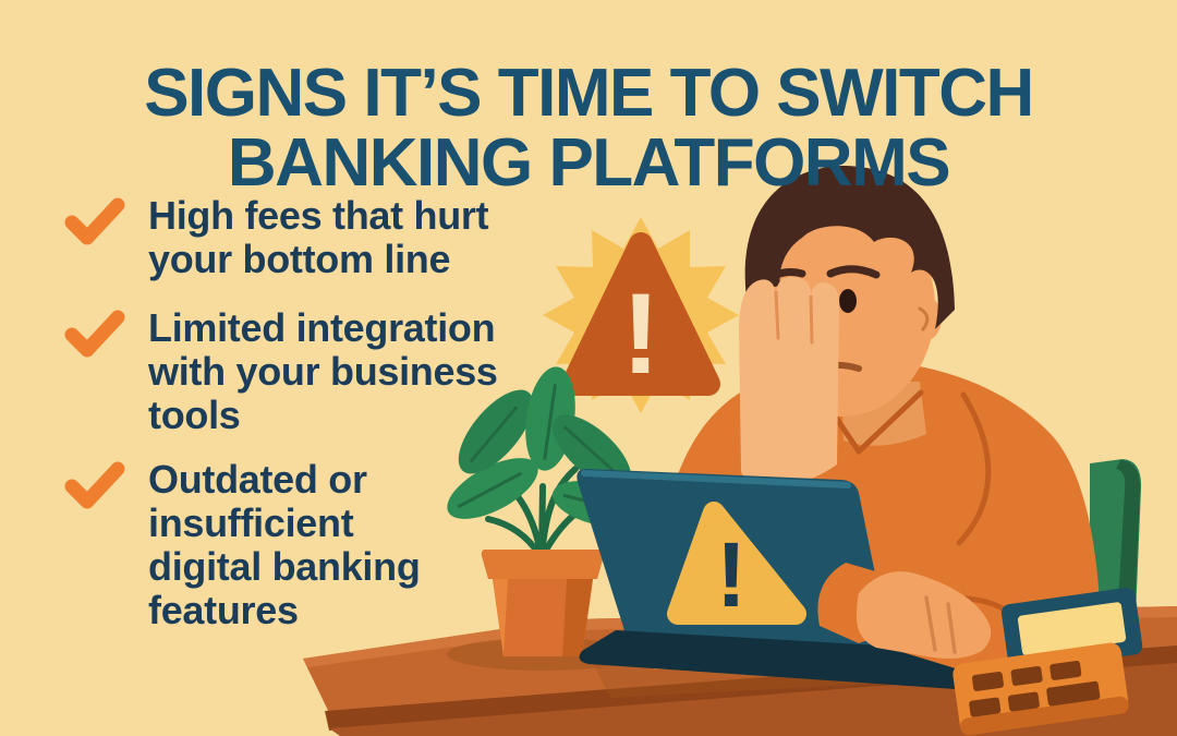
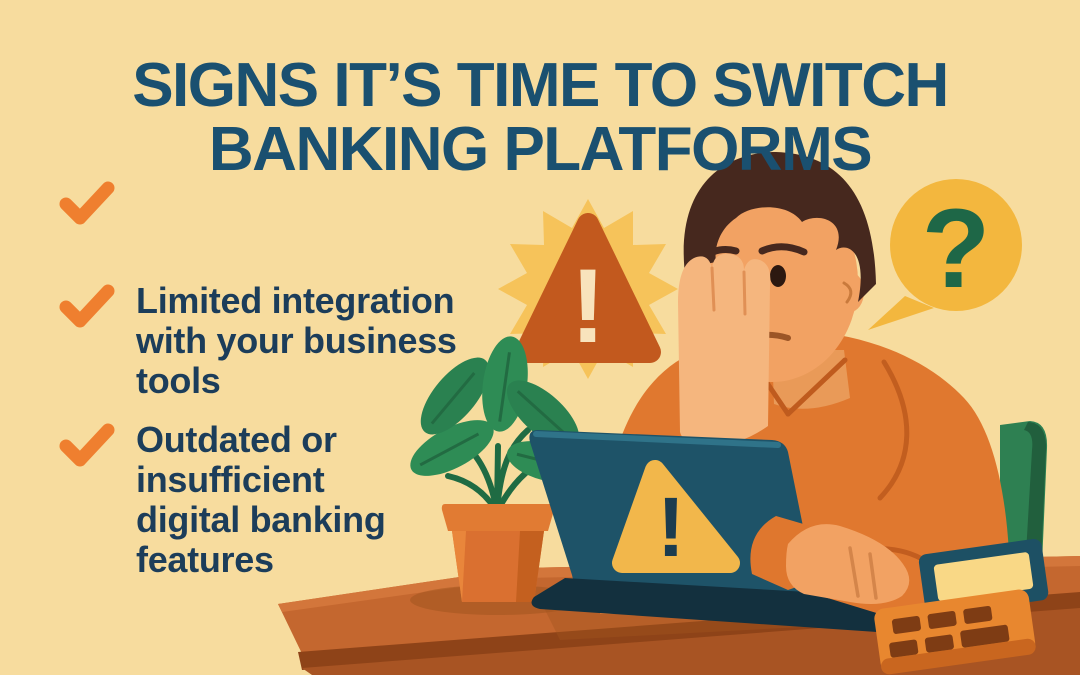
  !
+ ?
  !
  SIGNS IT’S TIME TO SWITCH
  BANKING PLATFORMS
- High fees that hurt
- your bottom line
  Limited integration
  with your business
  tools
  Outdated or
  insufficient
  digital banking
  features
